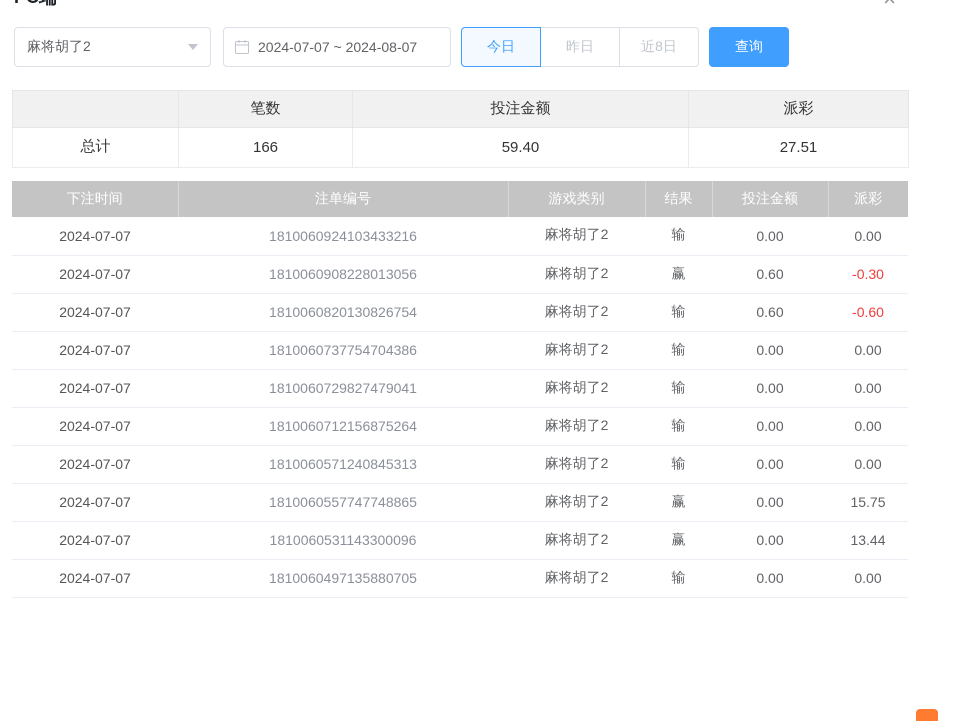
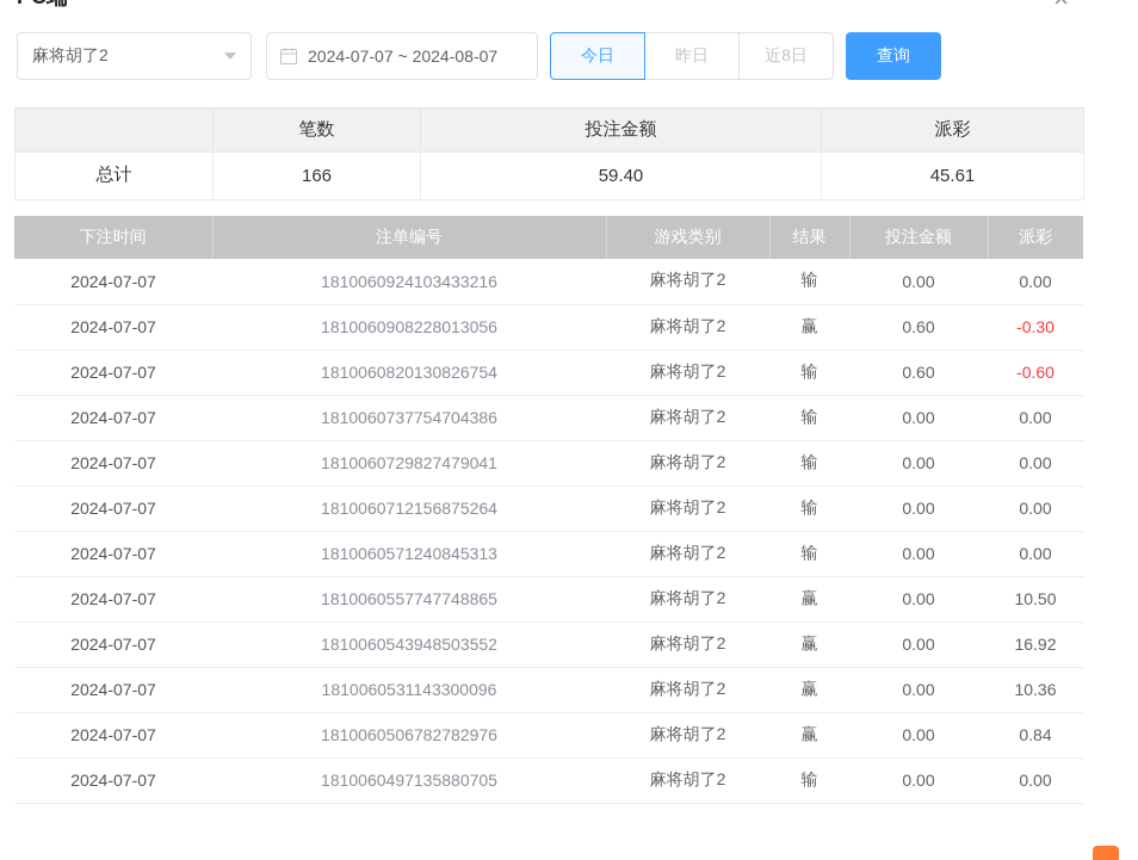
  麻将胡了2
  2024-07-07 ~ 2024-08-07
  今日
  昨日
  近8日
  查询
  	笔数	投注金额	派彩
- 总计	166	59.40	27.51
+ 总计	166	59.40	45.61
  下注时间	注单编号	游戏类别	结果	投注金额	派彩
  2024-07-07	1810060924103433216	麻将胡了2	输	0.00	0.00
  2024-07-07	1810060908228013056	麻将胡了2	赢	0.60	-0.30
  2024-07-07	1810060820130826754	麻将胡了2	输	0.60	-0.60
  2024-07-07	1810060737754704386	麻将胡了2	输	0.00	0.00
  2024-07-07	1810060729827479041	麻将胡了2	输	0.00	0.00
  2024-07-07	1810060712156875264	麻将胡了2	输	0.00	0.00
  2024-07-07	1810060571240845313	麻将胡了2	输	0.00	0.00
- 2024-07-07	1810060557747748865	麻将胡了2	赢	0.00	15.75
+ 2024-07-07	1810060557747748865	麻将胡了2	赢	0.00	10.50
+ 2024-07-07	1810060543948503552	麻将胡了2	赢	0.00	16.92
- 2024-07-07	1810060531143300096	麻将胡了2	赢	0.00	13.44
+ 2024-07-07	1810060531143300096	麻将胡了2	赢	0.00	10.36
+ 2024-07-07	1810060506782782976	麻将胡了2	赢	0.00	0.84
  2024-07-07	1810060497135880705	麻将胡了2	输	0.00	0.00
